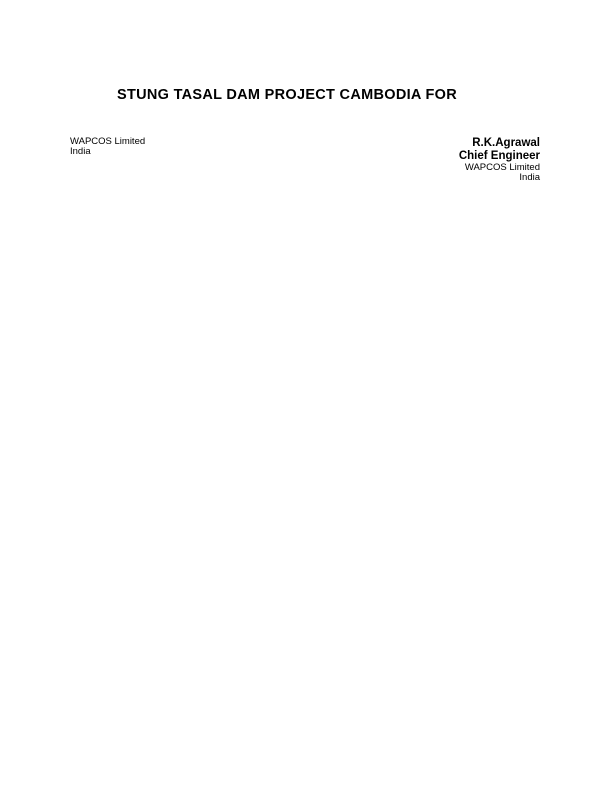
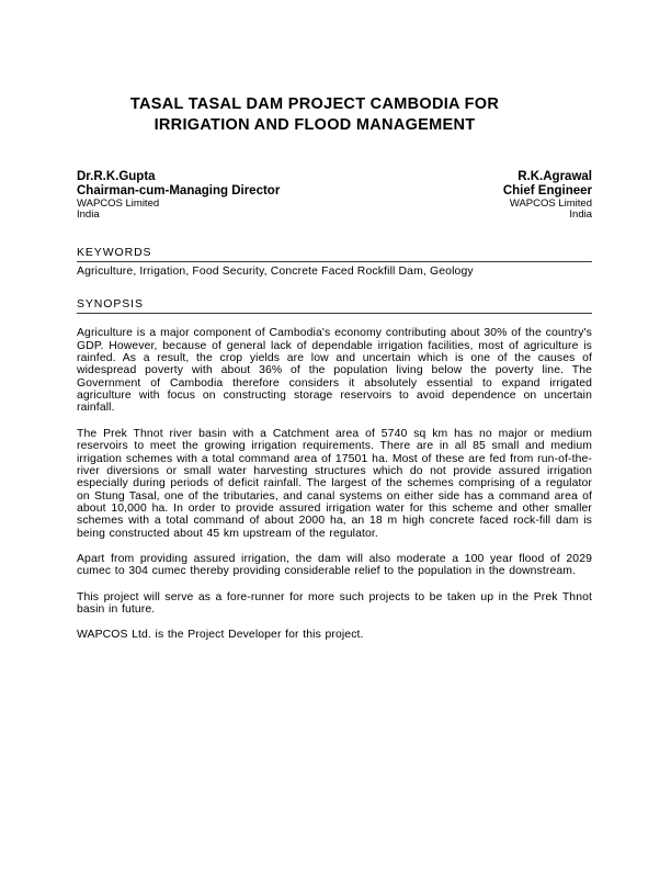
- STUNG TASAL DAM PROJECT CAMBODIA FOR
+ TASAL TASAL DAM PROJECT CAMBODIA FOR
+ IRRIGATION AND FLOOD MANAGEMENT
+ Dr.R.K.Gupta
+ Chairman-cum-Managing Director
  WAPCOS Limited
  India
  R.K.Agrawal
  Chief Engineer
  WAPCOS Limited
  India
+ KEYWORDS
+ Agriculture, Irrigation, Food Security, Concrete Faced Rockfill Dam, Geology
+ SYNOPSIS
+ Agriculture is a major component of Cambodia's economy contributing about 30% of the country's GDP. However, because of general lack of dependable irrigation facilities, most of agriculture is rainfed. As a result, the crop yields are low and uncertain which is one of the causes of widespread poverty with about 36% of the population living below the poverty line. The Government of Cambodia therefore considers it absolutely essential to expand irrigated agriculture with focus on constructing storage reservoirs to avoid dependence on uncertain rainfall.
+ The Prek Thnot river basin with a Catchment area of 5740 sq km has no major or medium reservoirs to meet the growing irrigation requirements. There are in all 85 small and medium irrigation schemes with a total command area of 17501 ha. Most of these are fed from run-of-the-river diversions or small water harvesting structures which do not provide assured irrigation especially during periods of deficit rainfall. The largest of the schemes comprising of a regulator on Stung Tasal, one of the tributaries, and canal systems on either side has a command area of about 10,000 ha. In order to provide assured irrigation water for this scheme and other smaller schemes with a total command of about 2000 ha, an 18 m high concrete faced rock-fill dam is being constructed about 45 km upstream of the regulator.
+ Apart from providing assured irrigation, the dam will also moderate a 100 year flood of 2029 cumec to 304 cumec thereby providing considerable relief to the population in the downstream.
+ This project will serve as a fore-runner for more such projects to be taken up in the Prek Thnot basin in future.
+ WAPCOS Ltd. is the Project Developer for this project.
